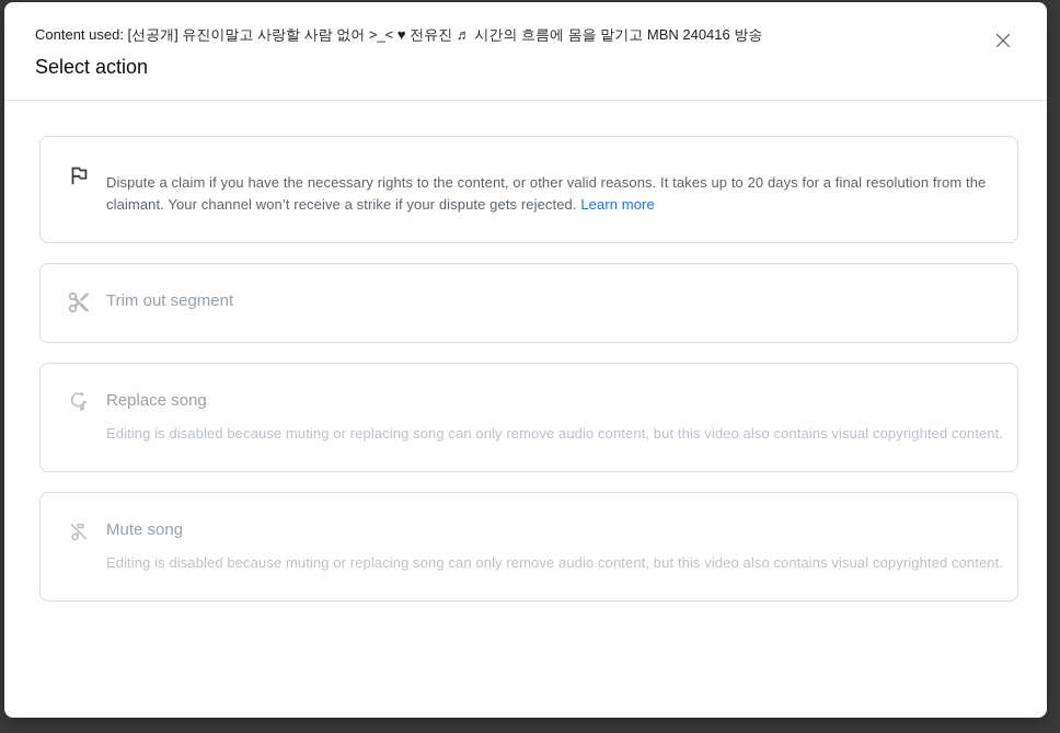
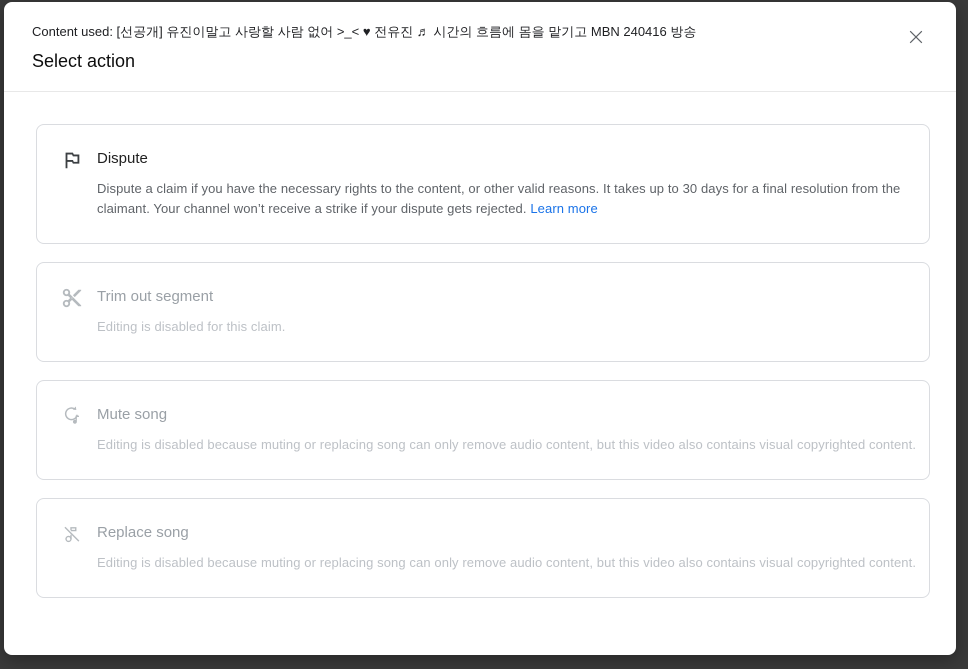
  Content used: [선공개] 유진이말고 사랑할 사람 없어 >_< ♥ 전유진 ♬ 시간의 흐름에 몸을 맡기고 MBN 240416 방송
  Select action
+ Dispute
- Dispute a claim if you have the necessary rights to the content, or other valid reasons. It takes up to 20 days for a final resolution from the claimant. Your channel won’t receive a strike if your dispute gets rejected. Learn more
+ Dispute a claim if you have the necessary rights to the content, or other valid reasons. It takes up to 30 days for a final resolution from the claimant. Your channel won’t receive a strike if your dispute gets rejected. Learn more
  Trim out segment
+ Editing is disabled for this claim.
- Replace song
+ Mute song
  Editing is disabled because muting or replacing song can only remove audio content, but this video also contains visual copyrighted content.
- Mute song
+ Replace song
  Editing is disabled because muting or replacing song can only remove audio content, but this video also contains visual copyrighted content.
